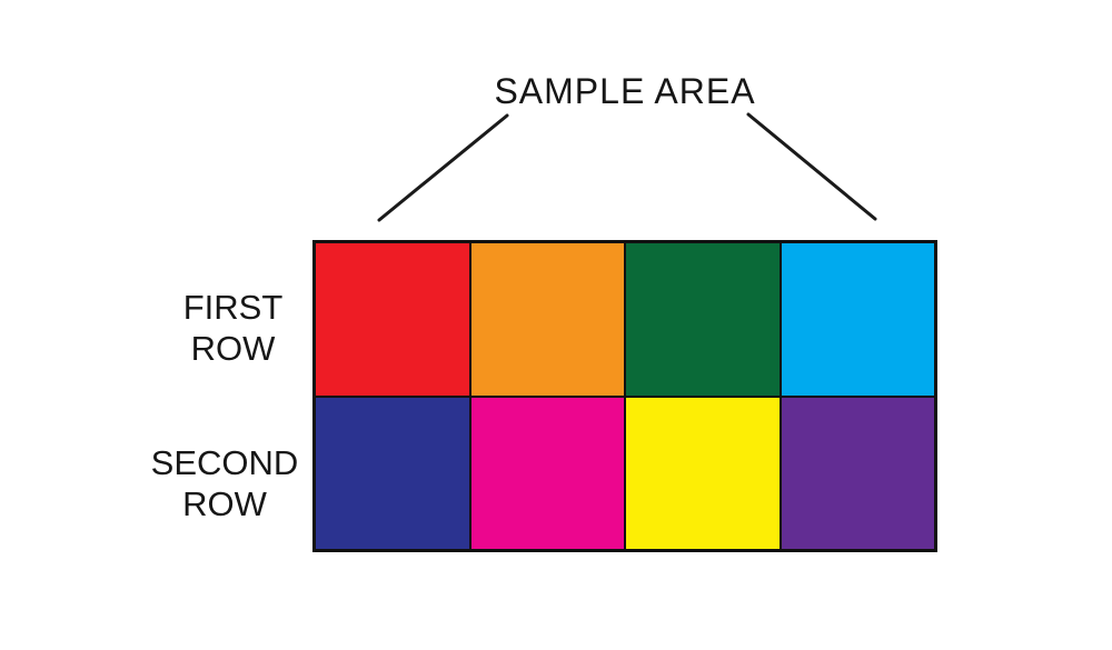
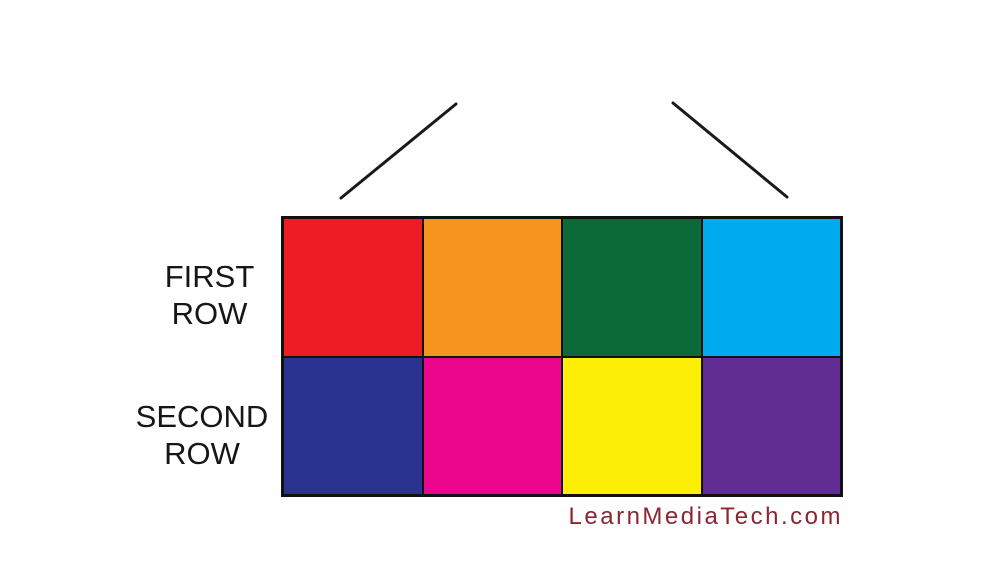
- SAMPLE AREA
  FIRST
  ROW
  SECOND
  ROW
+ LearnMediaTech.com
